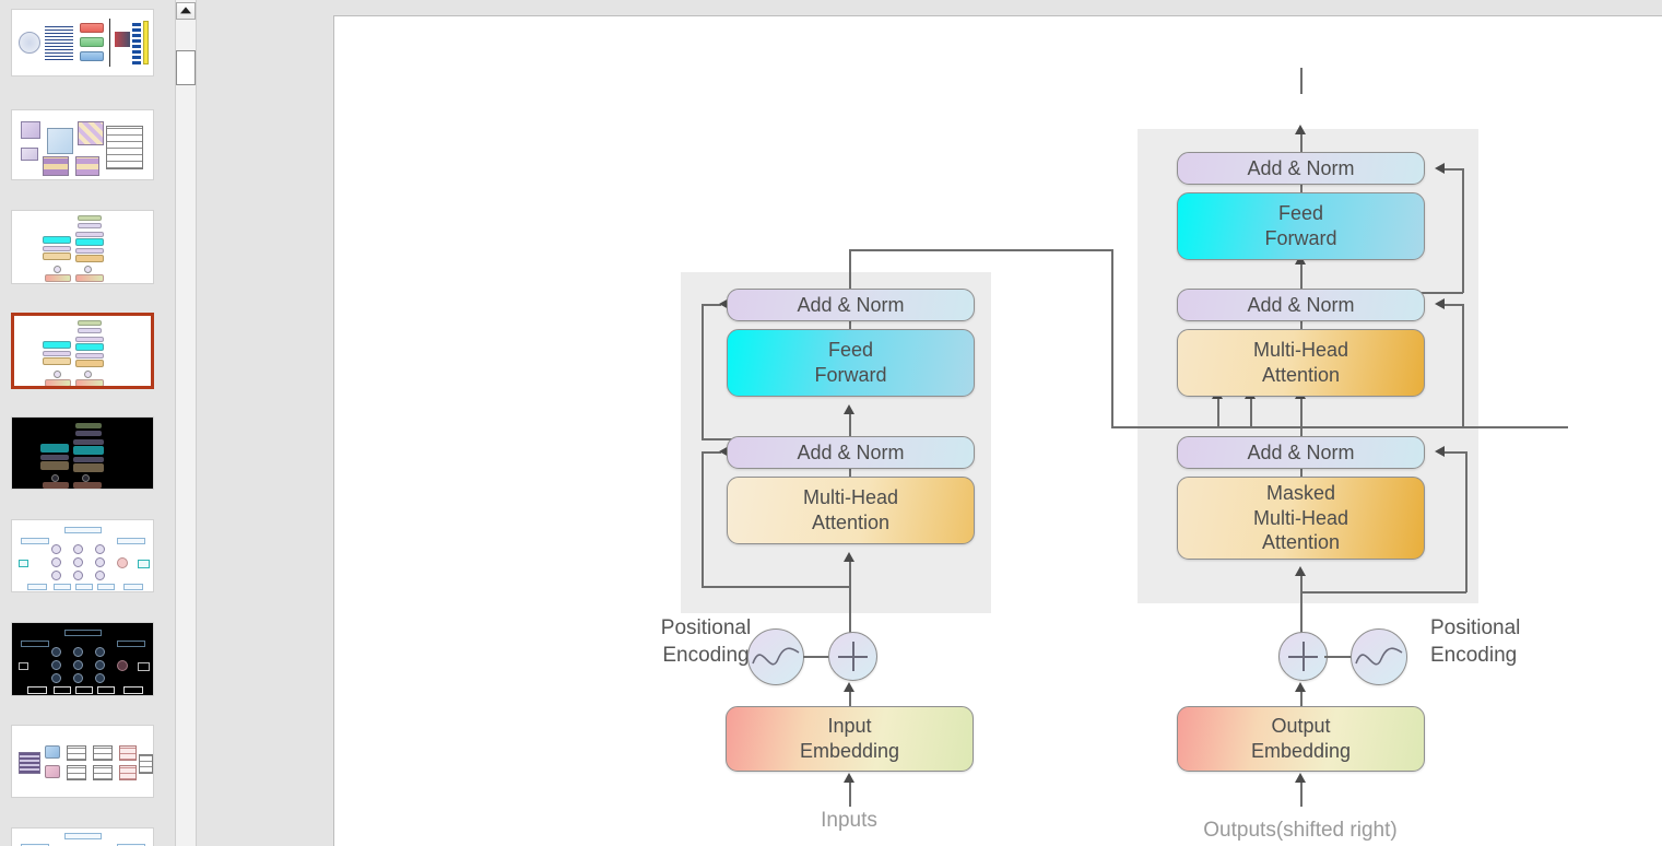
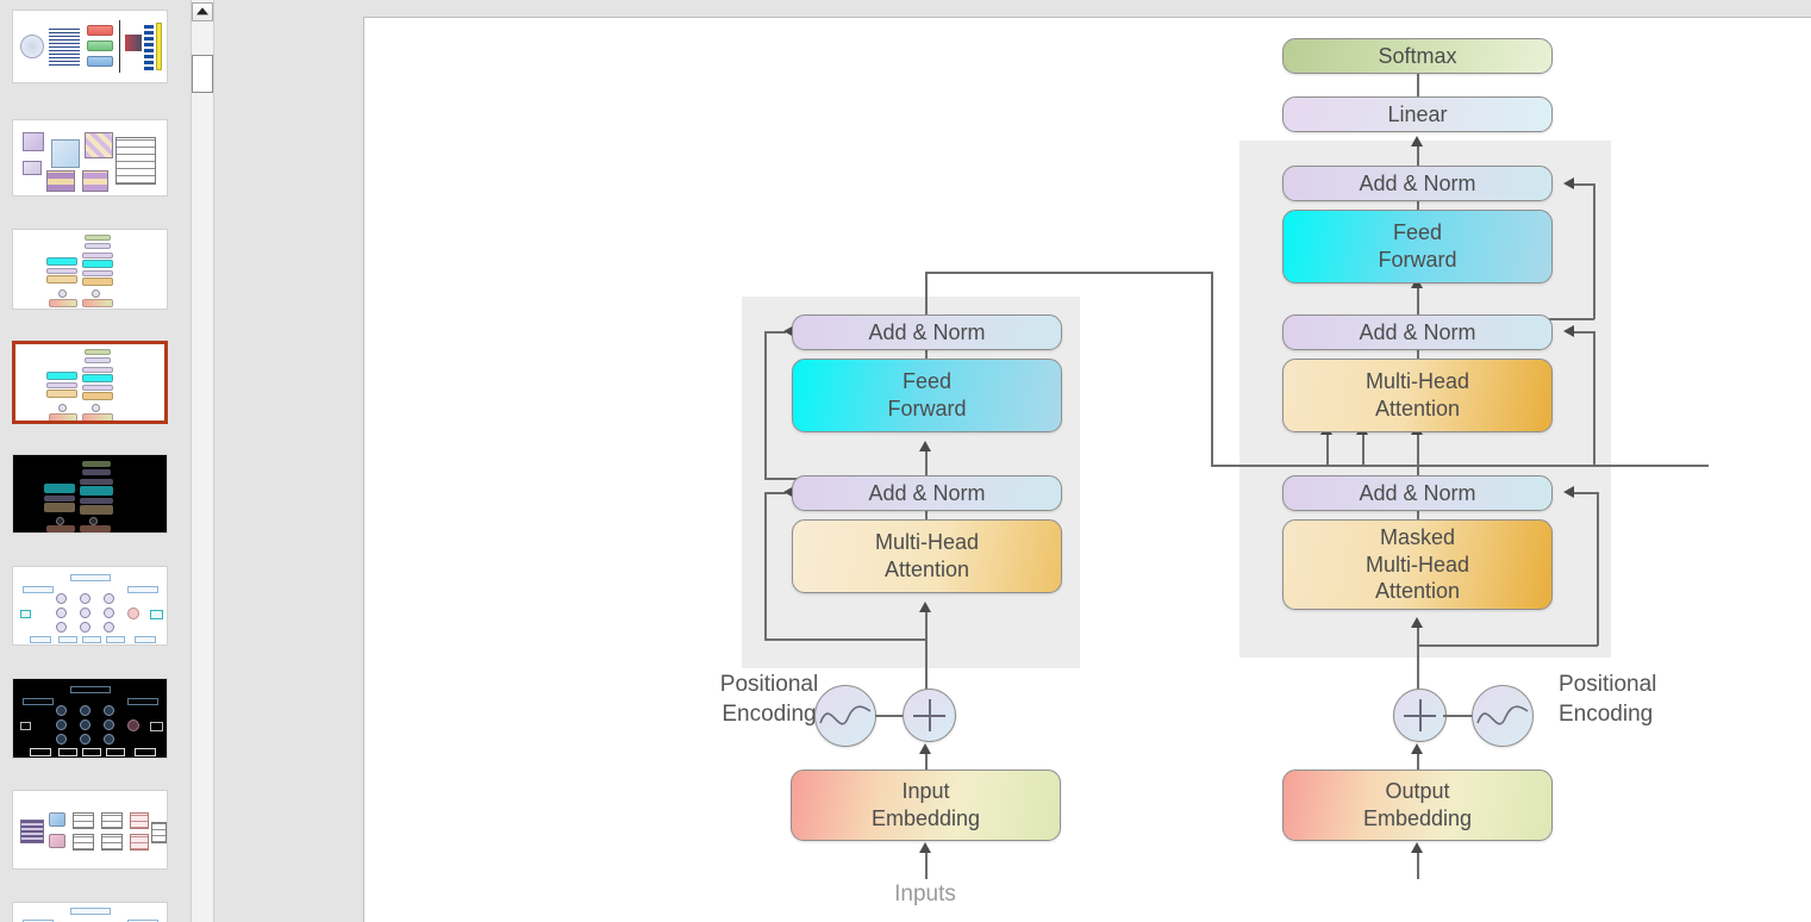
  Add & Norm
  Feed
  Forward
  Add & Norm
  Multi-Head
  Attention
+ Softmax
+ Linear
  Add & Norm
  Feed
  Forward
  Add & Norm
  Multi-Head
  Attention
  Add & Norm
  Masked
  Multi-Head
  Attention
  Positional
  Encoding
  Input
  Embedding
  Inputs
  Positional
  Encoding
  Output
  Embedding
- Outputs(shifted right)
